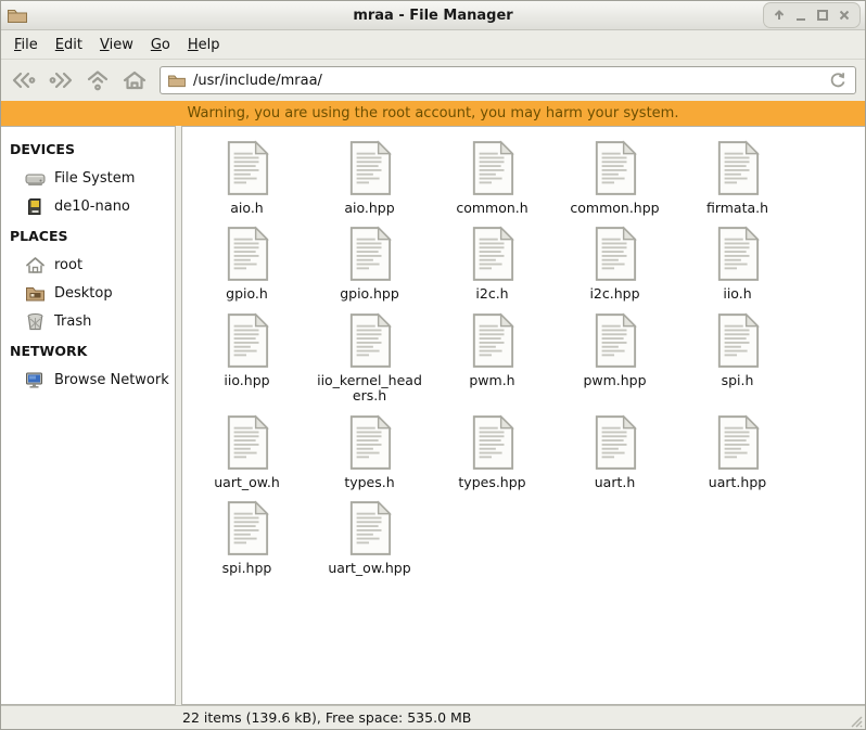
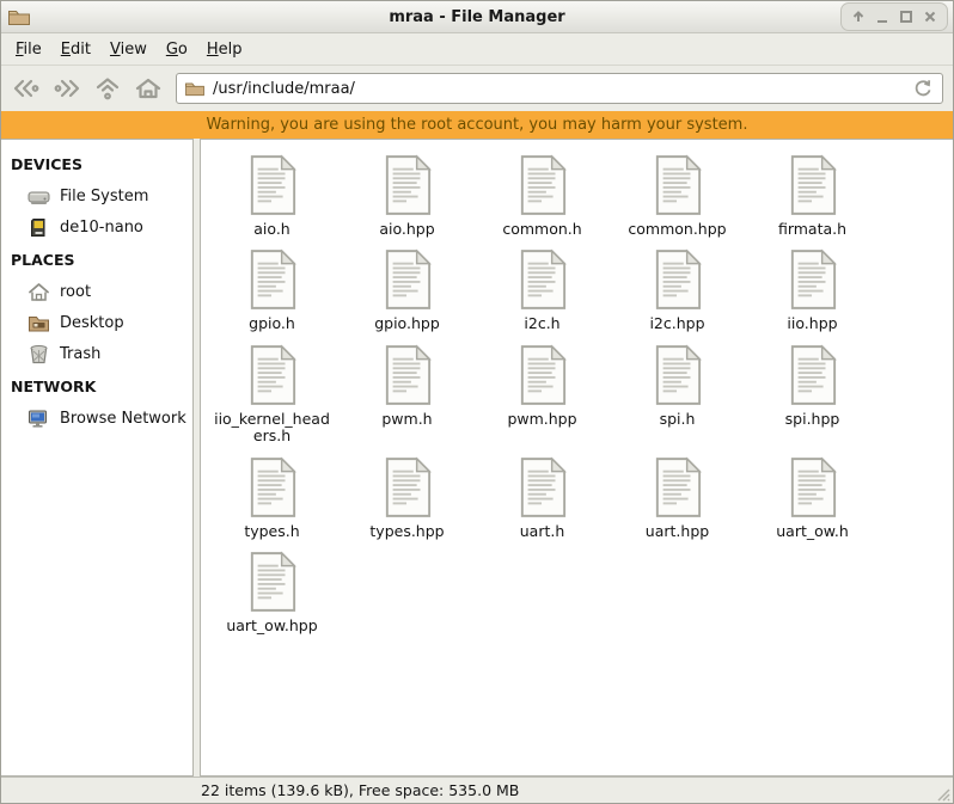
  mraa - File Manager
  File
  Edit
  View
  Go
  Help
  /usr/include/mraa/
  Warning, you are using the root account, you may harm your system.
  DEVICES
  File System
  de10-nano
  PLACES
  root
  Desktop
  Trash
  NETWORK
  Browse Network
  aio.h
  aio.hpp
  common.h
  common.hpp
  firmata.h
  gpio.h
  gpio.hpp
  i2c.h
  i2c.hpp
- iio.h
  iio.hpp
  iio_kernel_headers.h
  pwm.h
  pwm.hpp
  spi.h
- uart_ow.h
+ spi.hpp
  types.h
  types.hpp
  uart.h
  uart.hpp
- spi.hpp
+ uart_ow.h
  uart_ow.hpp
  22 items (139.6 kB), Free space: 535.0 MB
